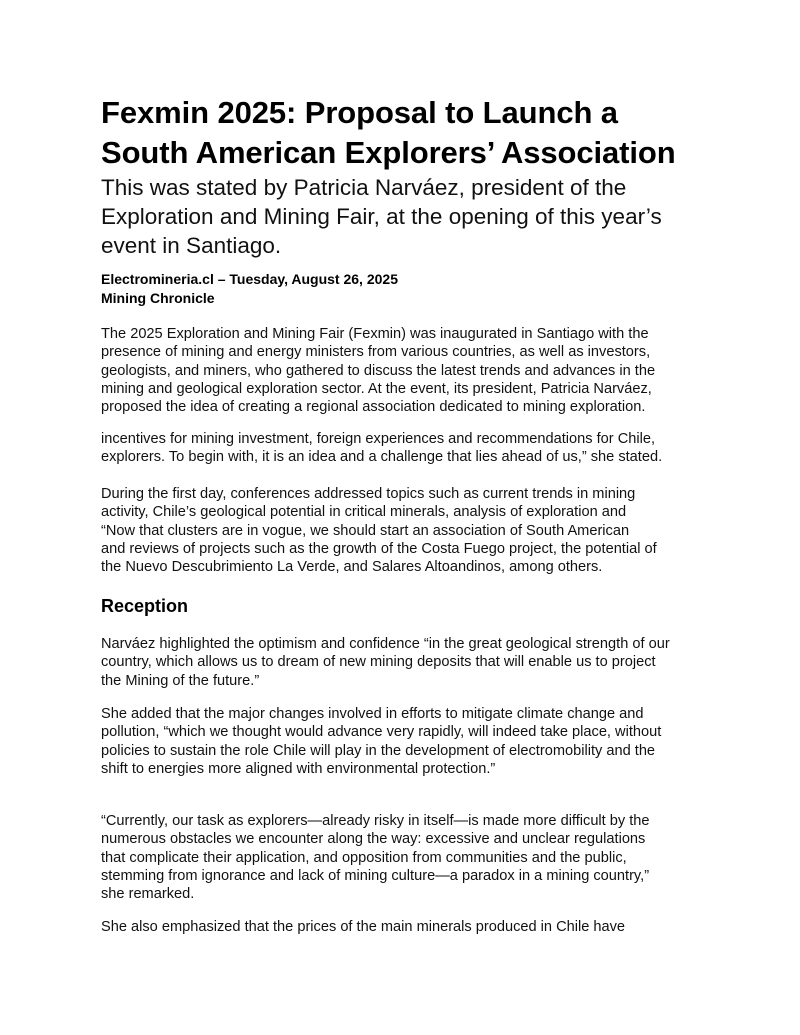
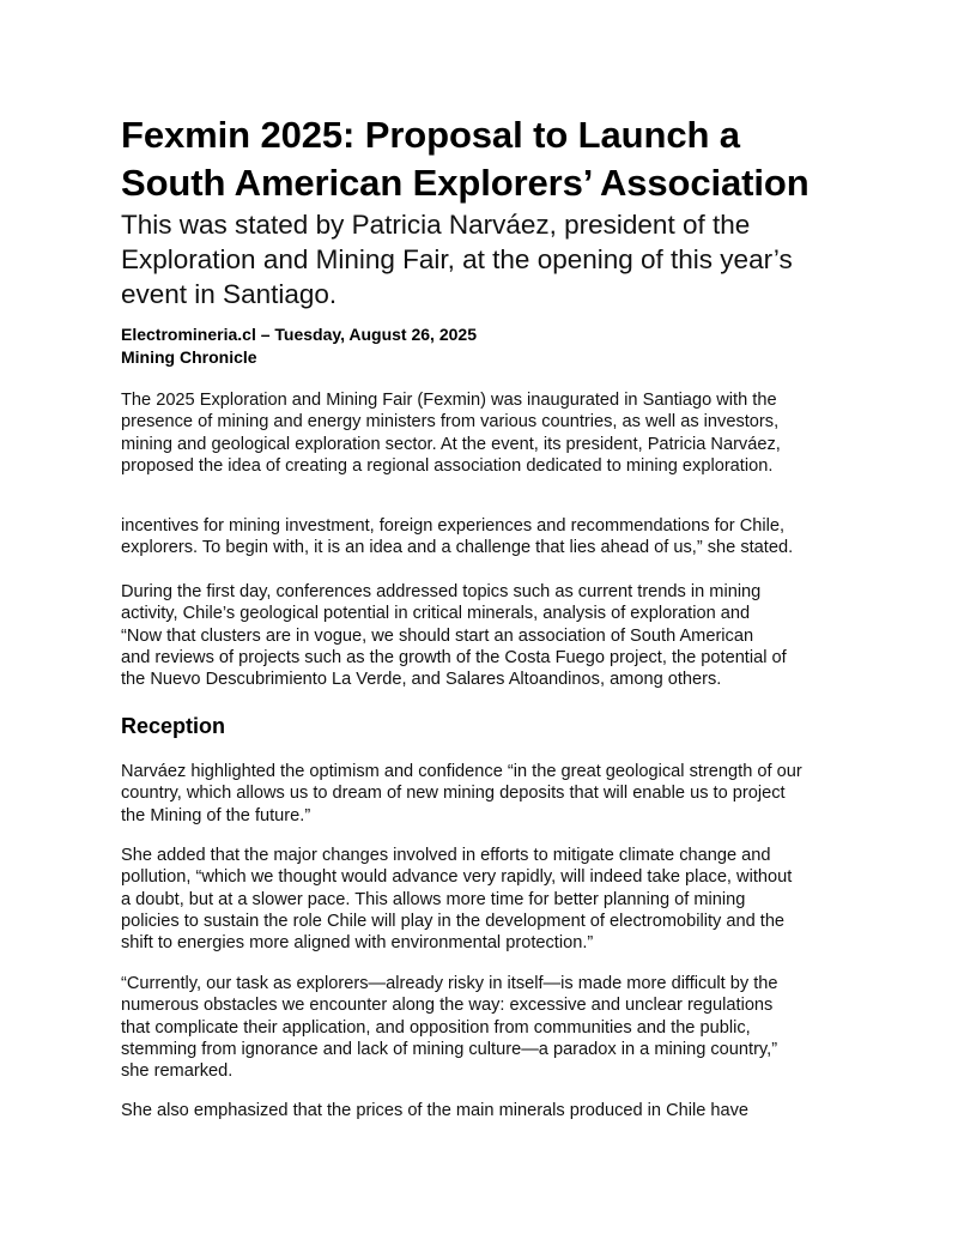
  Fexmin 2025: Proposal to Launch a
  South American Explorers’ Association
  This was stated by Patricia Narváez, president of the
  Exploration and Mining Fair, at the opening of this year’s
  event in Santiago.
  Electromineria.cl – Tuesday, August 26, 2025
  Mining Chronicle
  The 2025 Exploration and Mining Fair (Fexmin) was inaugurated in Santiago with the
  presence of mining and energy ministers from various countries, as well as investors,
- geologists, and miners, who gathered to discuss the latest trends and advances in the
  mining and geological exploration sector. At the event, its president, Patricia Narváez,
  proposed the idea of creating a regional association dedicated to mining exploration.
  incentives for mining investment, foreign experiences and recommendations for Chile,
  explorers. To begin with, it is an idea and a challenge that lies ahead of us,” she stated.
  During the first day, conferences addressed topics such as current trends in mining
  activity, Chile’s geological potential in critical minerals, analysis of exploration and
  “Now that clusters are in vogue, we should start an association of South American
  and reviews of projects such as the growth of the Costa Fuego project, the potential of
  the Nuevo Descubrimiento La Verde, and Salares Altoandinos, among others.
  Reception
  Narváez highlighted the optimism and confidence “in the great geological strength of our
  country, which allows us to dream of new mining deposits that will enable us to project
  the Mining of the future.”
  She added that the major changes involved in efforts to mitigate climate change and
  pollution, “which we thought would advance very rapidly, will indeed take place, without
+ a doubt, but at a slower pace. This allows more time for better planning of mining
  policies to sustain the role Chile will play in the development of electromobility and the
  shift to energies more aligned with environmental protection.”
  “Currently, our task as explorers—already risky in itself—is made more difficult by the
  numerous obstacles we encounter along the way: excessive and unclear regulations
  that complicate their application, and opposition from communities and the public,
  stemming from ignorance and lack of mining culture—a paradox in a mining country,”
  she remarked.
  She also emphasized that the prices of the main minerals produced in Chile have
